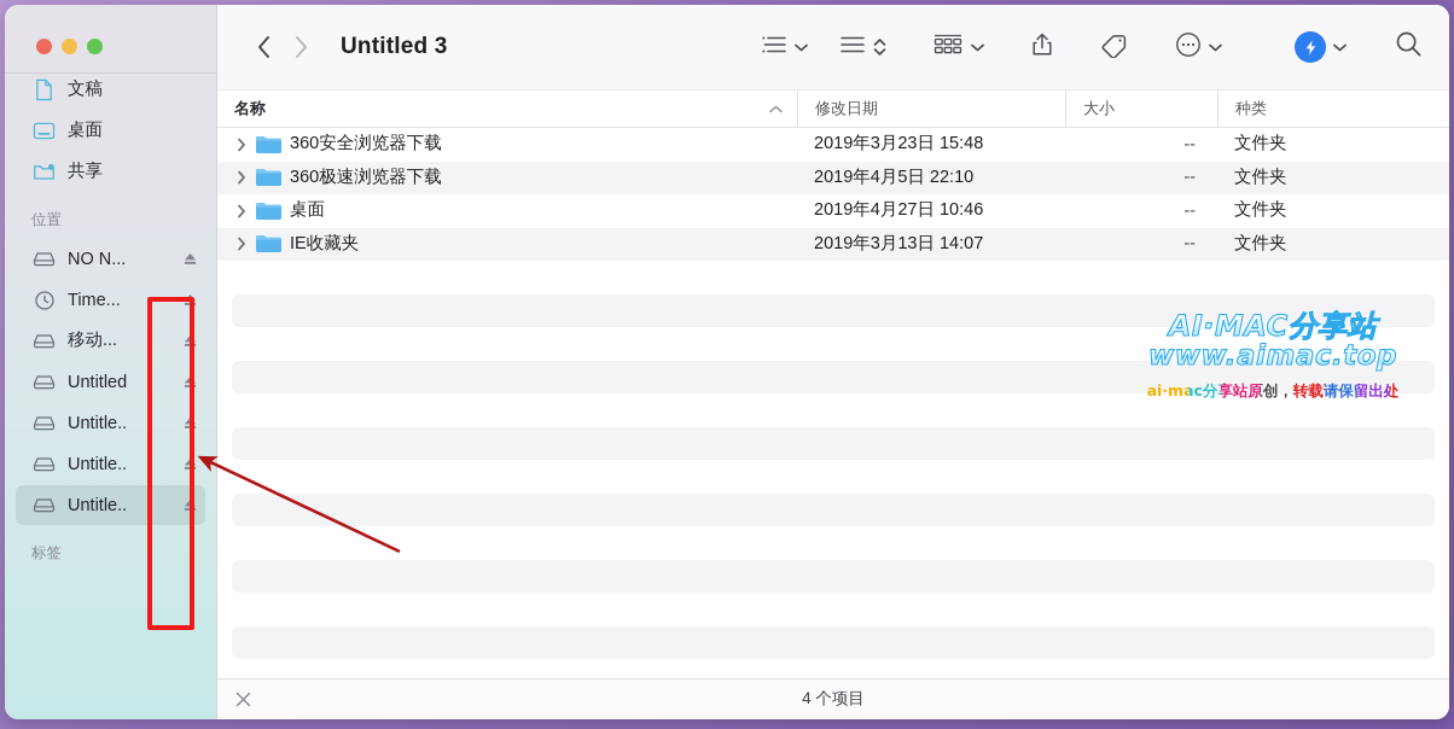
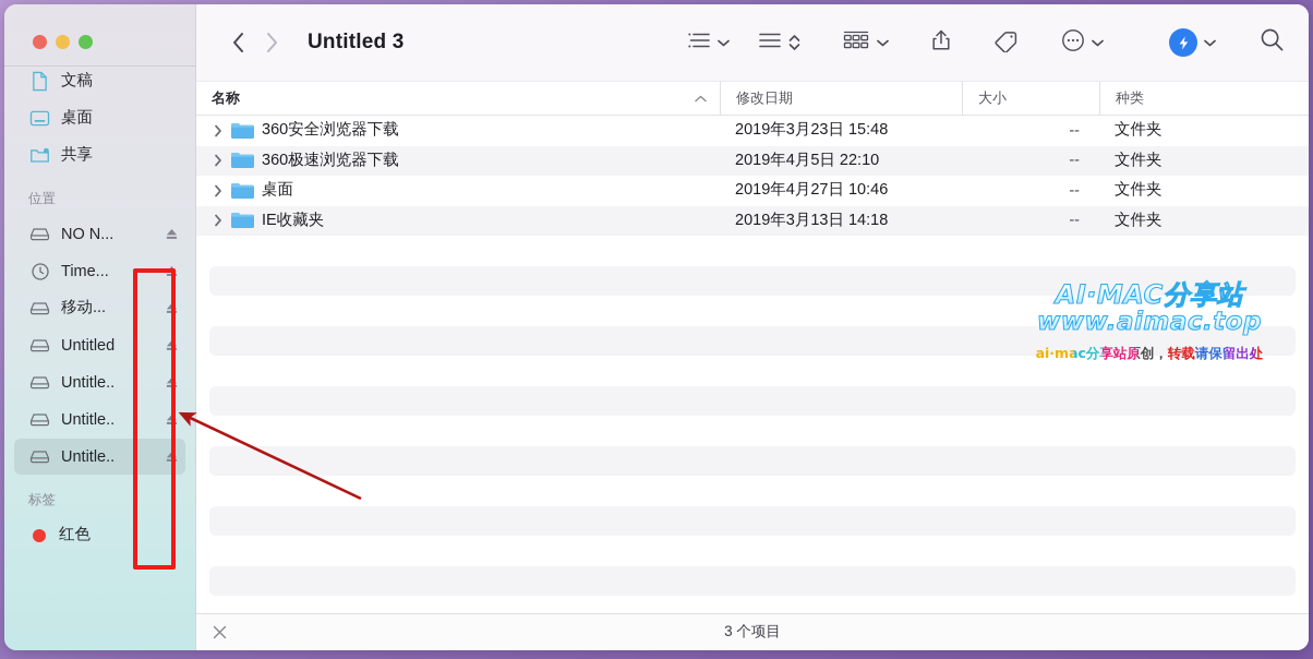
  文稿
  桌面
  共享
  位置
  NO N...
  Time...
  移动...
  Untitled
  Untitle..
  Untitle..
  Untitle..
  标签
+ 红色
  Untitled 3
  名称
  修改日期
  大小
  种类
  360安全浏览器下载
  2019年3月23日 15:48
  --
  文件夹
  360极速浏览器下载
  2019年4月5日 22:10
  --
  文件夹
  桌面
  2019年4月27日 10:46
  --
  文件夹
  IE收藏夹
- 2019年3月13日 14:07
+ 2019年3月13日 14:18
  --
  文件夹
- 4 个项目
+ 3 个项目
  AI·MAC分享站
  www.aimac.top
  ai·mac分享站原创，转载请保留出处
